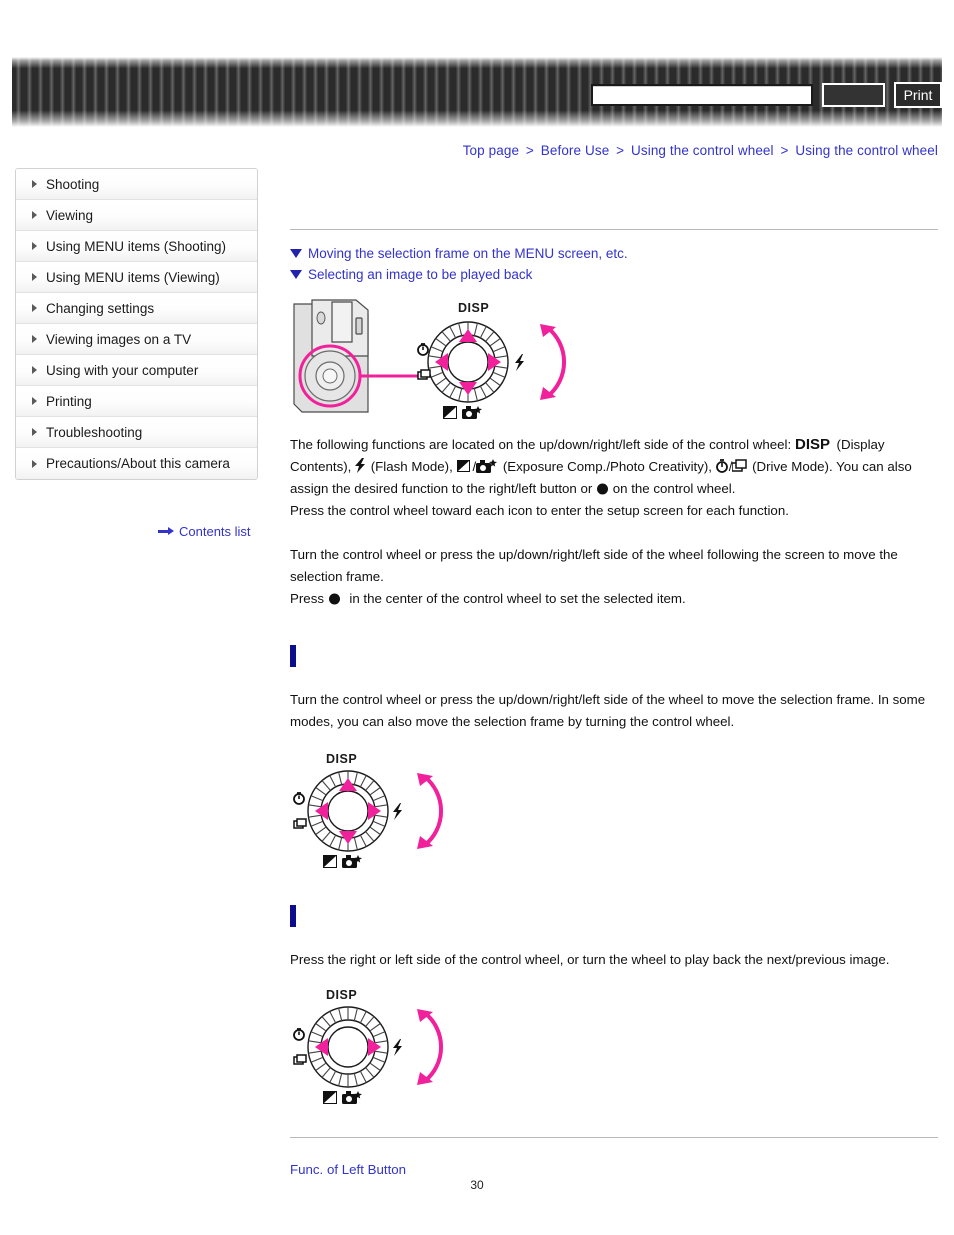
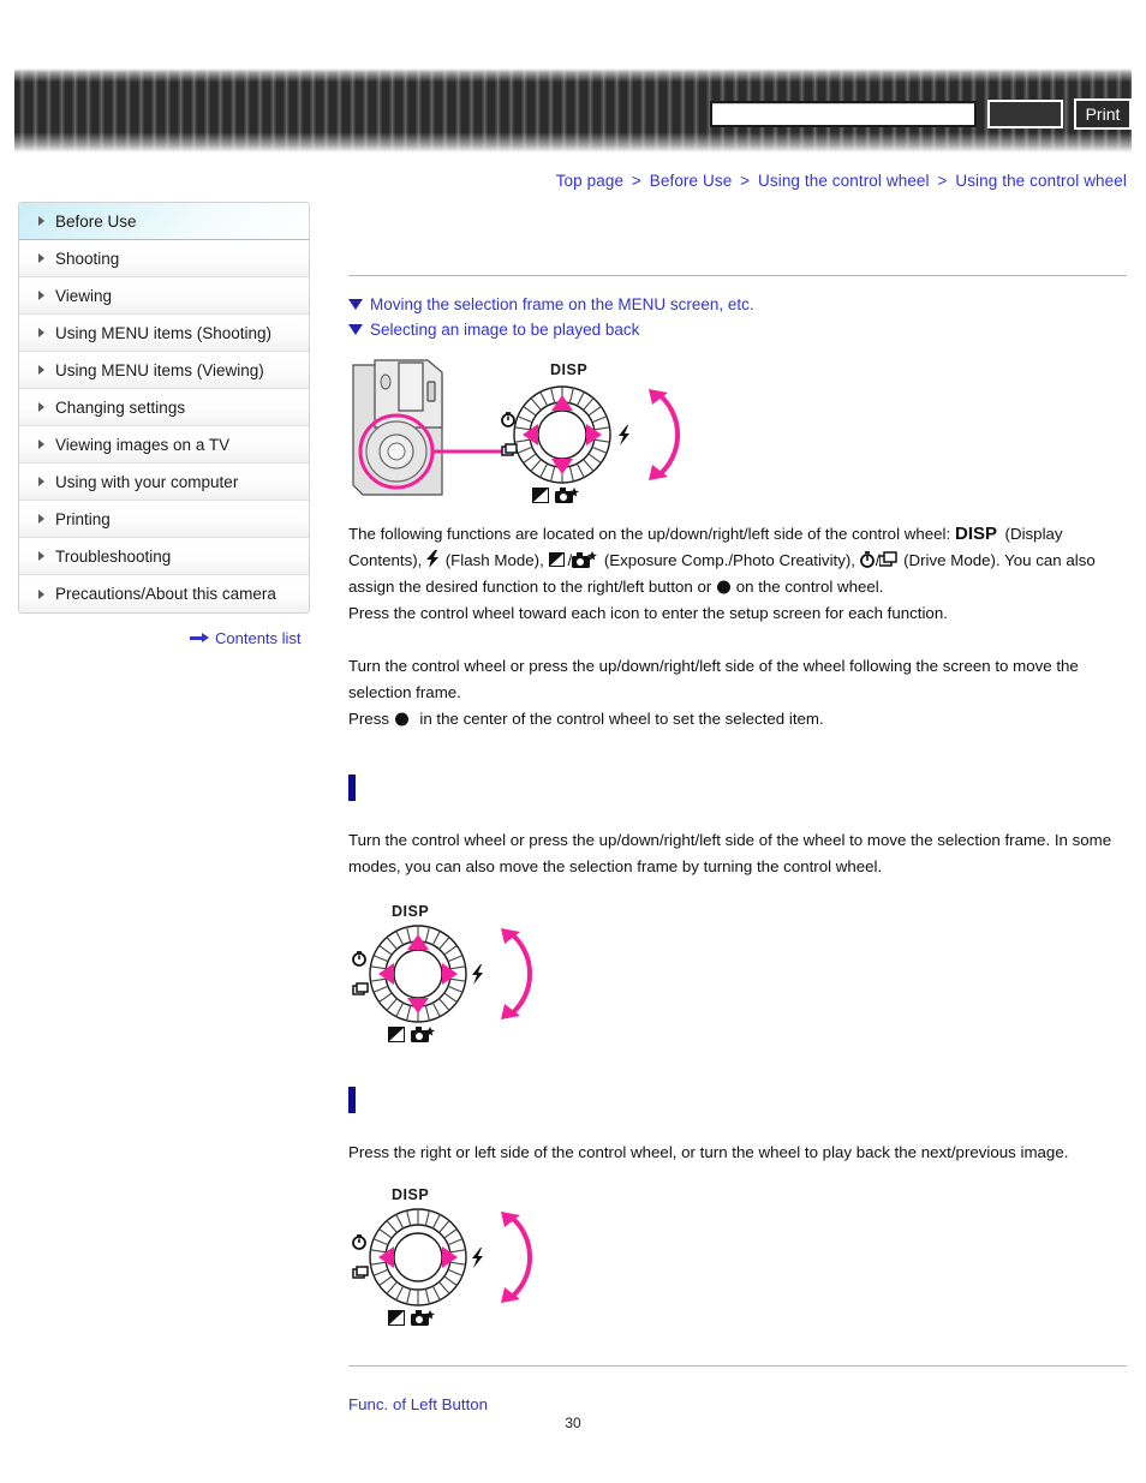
  Print
  Top page > Before Use > Using the control wheel > Using the control wheel
+ Before Use
  Shooting
  Viewing
  Using MENU items (Shooting)
  Using MENU items (Viewing)
  Changing settings
  Viewing images on a TV
  Using with your computer
  Printing
  Troubleshooting
  Precautions/About this camera
  Contents list
  Moving the selection frame on the MENU screen, etc.
  Selecting an image to be played back
  DISP
  The following functions are located on the up/down/right/left side of the control wheel:
  DISP
  (Display Contents), (Flash Mode), / (Exposure Comp./Photo Creativity), / (Drive Mode). You can also assign the desired function to the right/left button or on the control wheel.
  Press the control wheel toward each icon to enter the setup screen for each function.
  Turn the control wheel or press the up/down/right/left side of the wheel following the screen to move the selection frame.
  Press in the center of the control wheel to set the selected item.
  Turn the control wheel or press the up/down/right/left side of the wheel to move the selection frame. In some modes, you can also move the selection frame by turning the control wheel.
  DISP
  Press the right or left side of the control wheel, or turn the wheel to play back the next/previous image.
  DISP
  Func. of Left Button
  30
